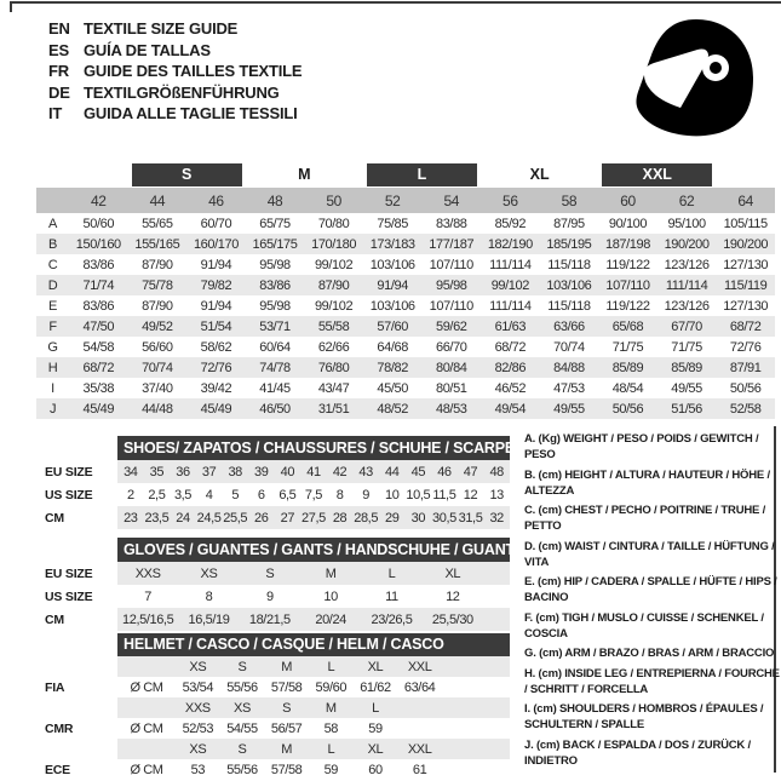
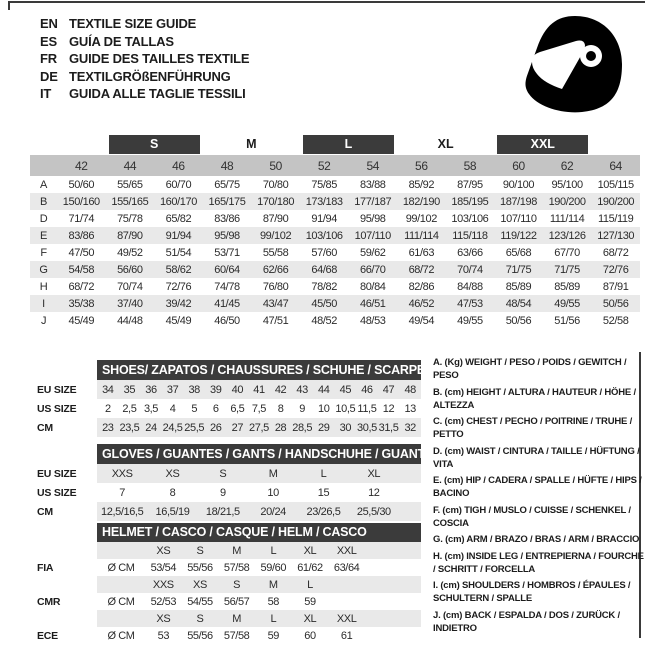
  EN
  TEXTILE SIZE GUIDE
  ES
  GUÍA DE TALLAS
  FR
  GUIDE DES TAILLES TEXTILE
  DE
  TEXTILGRÖßENFÜHRUNG
  IT
  GUIDA ALLE TAGLIE TESSILI
  	S	M	L	XL	XXL
  	42	44	46	48	50	52	54	56	58	60	62	64
  A	50/60	55/65	60/70	65/75	70/80	75/85	83/88	85/92	87/95	90/100	95/100	105/115
  B	150/160	155/165	160/170	165/175	170/180	173/183	177/187	182/190	185/195	187/198	190/200	190/200
- C	83/86	87/90	91/94	95/98	99/102	103/106	107/110	111/114	115/118	119/122	123/126	127/130
- D	71/74	75/78	79/82	83/86	87/90	91/94	95/98	99/102	103/106	107/110	111/114	115/119
+ D	71/74	75/78	65/82	83/86	87/90	91/94	95/98	99/102	103/106	107/110	111/114	115/119
  E	83/86	87/90	91/94	95/98	99/102	103/106	107/110	111/114	115/118	119/122	123/126	127/130
  F	47/50	49/52	51/54	53/71	55/58	57/60	59/62	61/63	63/66	65/68	67/70	68/72
  G	54/58	56/60	58/62	60/64	62/66	64/68	66/70	68/72	70/74	71/75	71/75	72/76
  H	68/72	70/74	72/76	74/78	76/80	78/82	80/84	82/86	84/88	85/89	85/89	87/91
- I	35/38	37/40	39/42	41/45	43/47	45/50	80/51	46/52	47/53	48/54	49/55	50/56
+ I	35/38	37/40	39/42	41/45	43/47	45/50	46/51	46/52	47/53	48/54	49/55	50/56
- J	45/49	44/48	45/49	46/50	31/51	48/52	48/53	49/54	49/55	50/56	51/56	52/58
+ J	45/49	44/48	45/49	46/50	47/51	48/52	48/53	49/54	49/55	50/56	51/56	52/58
  SHOES/ ZAPATOS / CHAUSSURES / SCHUHE / SCARPE
  EU SIZE	34	35	36	37	38	39	40	41	42	43	44	45	46	47	48
  US SIZE	2	2,5	3,5	4	5	6	6,5	7,5	8	9	10	10,5	11,5	12	13
  CM	23	23,5	24	24,5	25,5	26	27	27,5	28	28,5	29	30	30,5	31,5	32
  GLOVES / GUANTES / GANTS / HANDSCHUHE / GUAN
  EU SIZE	XXS	XS	S	M	L	XL
- US SIZE	7	8	9	10	11	12
+ US SIZE	7	8	9	10	15	12
  CM	12,5/16,5	16,5/19	18/21,5	20/24	23/26,5	25,5/30
  HELMET / CASCO / CASQUE / HELM / CASCO
  		XS	S	M	L	XL	XXL
  FIA	Ø CM	53/54	55/56	57/58	59/60	61/62	63/64
  		XXS	XS	S	M	L
  CMR	Ø CM	52/53	54/55	56/57	58	59
  		XS	S	M	L	XL	XXL
  ECE	Ø CM	53	55/56	57/58	59	60	61
  A. (Kg) WEIGHT / PESO / POIDS / GEWITCH / PESO
  B. (cm) HEIGHT / ALTURA / HAUTEUR / HÖHE / ALTEZZA
  C. (cm) CHEST / PECHO / POITRINE / TRUHE / PETTO
  D. (cm) WAIST / CINTURA / TAILLE / HÜFTUNG / VITA
  E. (cm) HIP / CADERA / SPALLE / HÜFTE / HIPS / BACINO
  F. (cm) TIGH / MUSLO / CUISSE / SCHENKEL / COSCIA
  G. (cm) ARM / BRAZO / BRAS / ARM / BRACCIO
  H. (cm) INSIDE LEG / ENTREPIERNA / FOURCHE / SCHRITT / FORCELLA
  I. (cm) SHOULDERS / HOMBROS / ÉPAULES / SCHULTERN / SPALLE
  J. (cm) BACK / ESPALDA / DOS / ZURÜCK / INDIETRO
